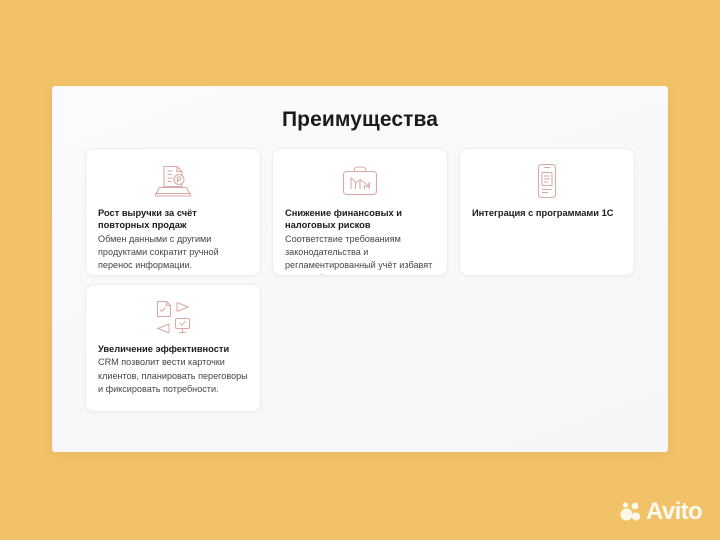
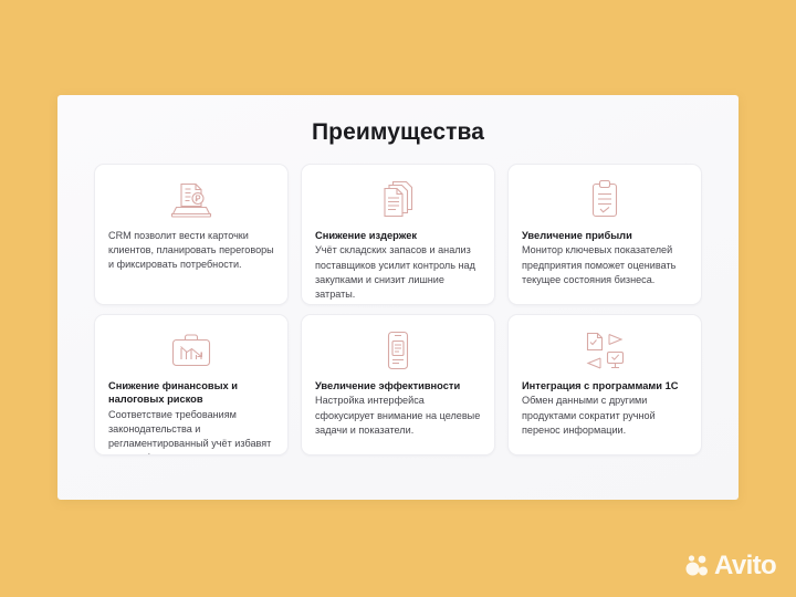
  Преимущества
- Рост выручки за счёт повторных продаж
- Обмен данными с другими продуктами сократит ручной перенос информации.
+ CRM позволит вести карточки клиентов, планировать переговоры и фиксировать потребности.
+ Снижение издержек
+ Учёт складских запасов и анализ поставщиков усилит контроль над закупками и снизит лишние затраты.
+ Увеличение прибыли
+ Монитор ключевых показателей предприятия поможет оценивать текущее состояния бизнеса.
  Снижение финансовых и налоговых рисков
  Соответствие требованиям законодательства и регламентированный учёт избавят
- Интеграция с программами 1С
+ Увеличение эффективности
+ Настройка интерфейса сфокусирует внимание на целевые задачи и показатели.
- Увеличение эффективности
+ Интеграция с программами 1С
- CRM позволит вести карточки клиентов, планировать переговоры и фиксировать потребности.
+ Обмен данными с другими продуктами сократит ручной перенос информации.
  Avito
